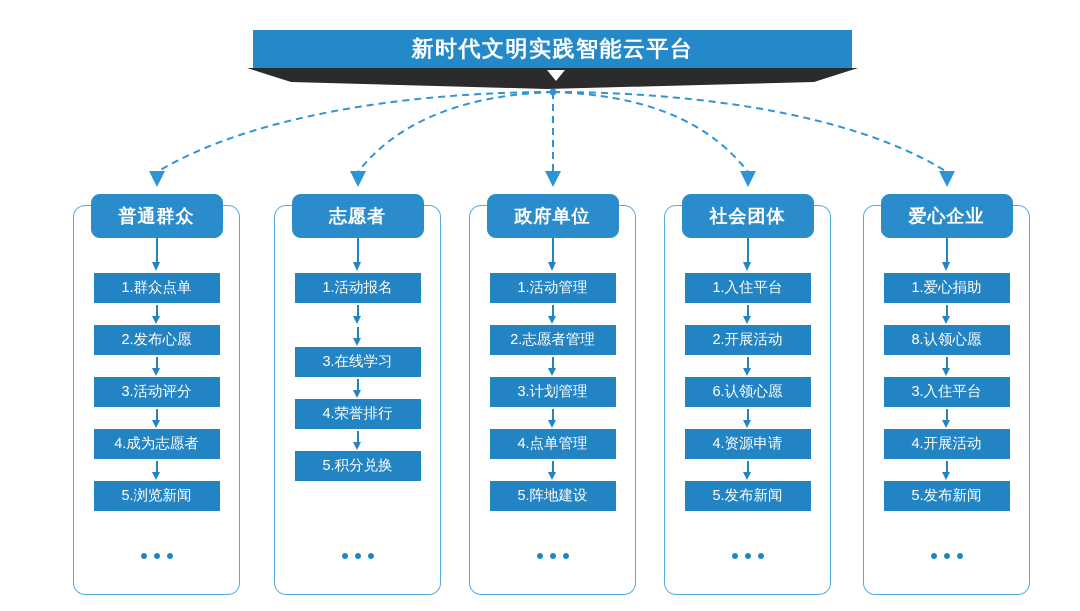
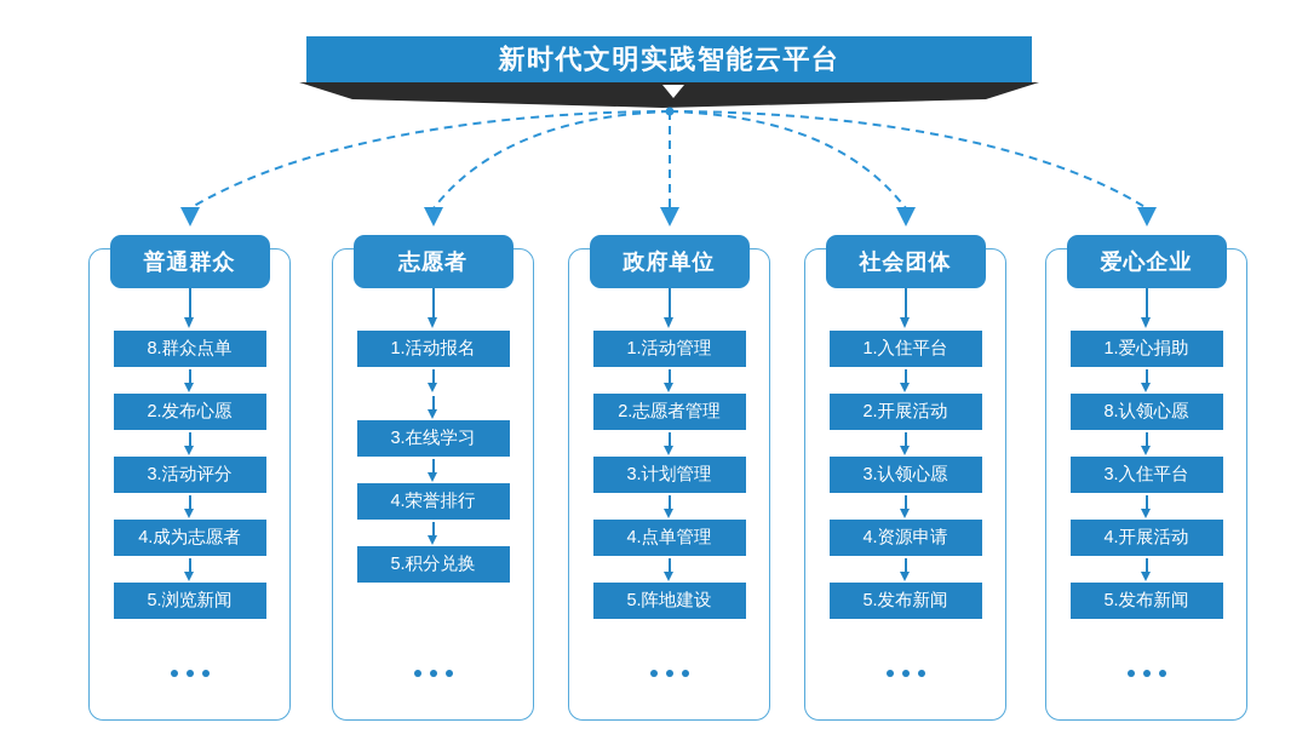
  新时代文明实践智能云平台
  普通群众
- 1.群众点单
+ 8.群众点单
  2.发布心愿
  3.活动评分
  4.成为志愿者
  5.浏览新闻
  志愿者
  1.活动报名
  3.在线学习
  4.荣誉排行
  5.积分兑换
  政府单位
  1.活动管理
  2.志愿者管理
  3.计划管理
  4.点单管理
  5.阵地建设
  社会团体
  1.入住平台
  2.开展活动
- 6.认领心愿
+ 3.认领心愿
  4.资源申请
  5.发布新闻
  爱心企业
  1.爱心捐助
  8.认领心愿
  3.入住平台
  4.开展活动
  5.发布新闻
